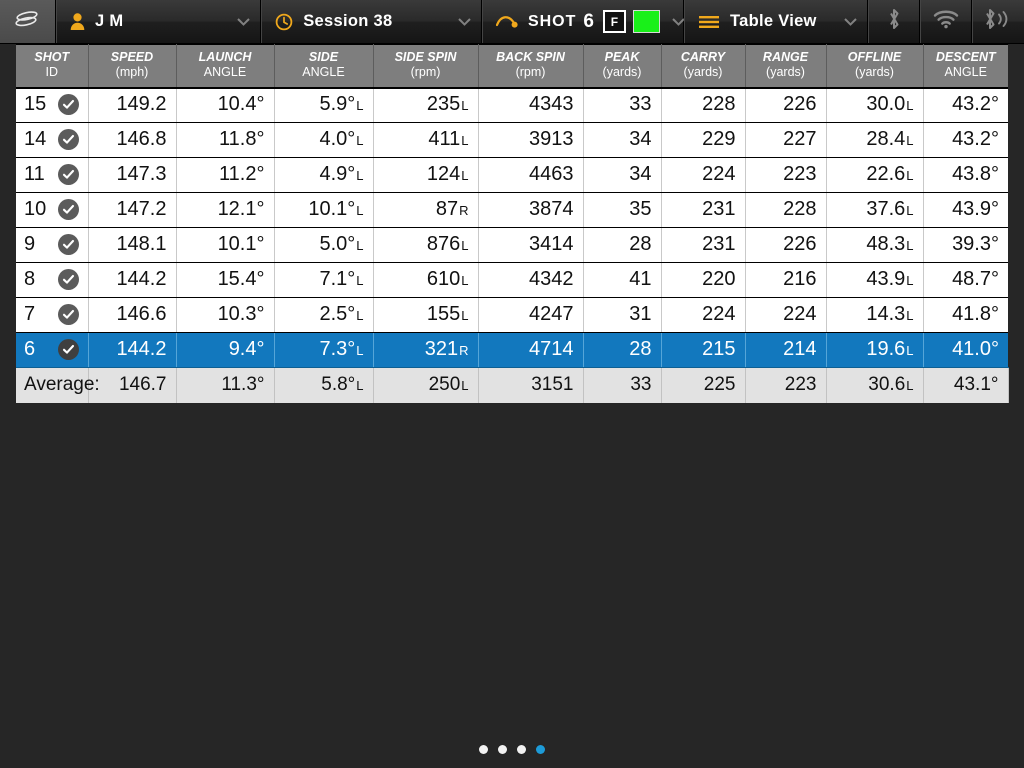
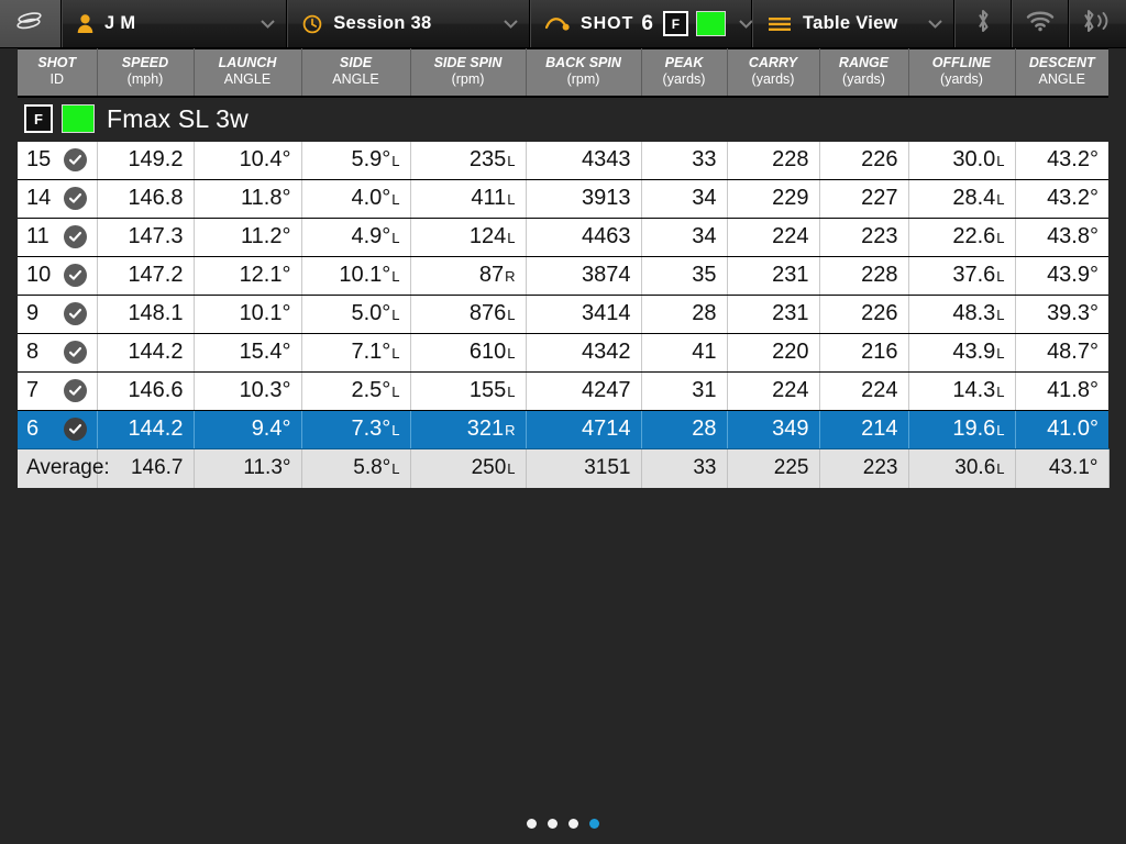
  J M
  Session 38
  SHOT
  6
  F
  Table View
  SHOTID	SPEED(mph)	LAUNCHANGLE	SIDEANGLE	SIDE SPIN(rpm)	BACK SPIN(rpm)	PEAK(yards)	CARRY(yards)	RANGE(yards)	OFFLINE(yards)	DESCENTANGLE
+ F Fmax SL 3w
  15	149.2	10.4°	5.9°L	235L	4343	33	228	226	30.0L	43.2°
  14	146.8	11.8°	4.0°L	411L	3913	34	229	227	28.4L	43.2°
  11	147.3	11.2°	4.9°L	124L	4463	34	224	223	22.6L	43.8°
  10	147.2	12.1°	10.1°L	87R	3874	35	231	228	37.6L	43.9°
  9	148.1	10.1°	5.0°L	876L	3414	28	231	226	48.3L	39.3°
  8	144.2	15.4°	7.1°L	610L	4342	41	220	216	43.9L	48.7°
  7	146.6	10.3°	2.5°L	155L	4247	31	224	224	14.3L	41.8°
- 6	144.2	9.4°	7.3°L	321R	4714	28	215	214	19.6L	41.0°
+ 6	144.2	9.4°	7.3°L	321R	4714	28	349	214	19.6L	41.0°
  Average:	146.7	11.3°	5.8°L	250L	3151	33	225	223	30.6L	43.1°
